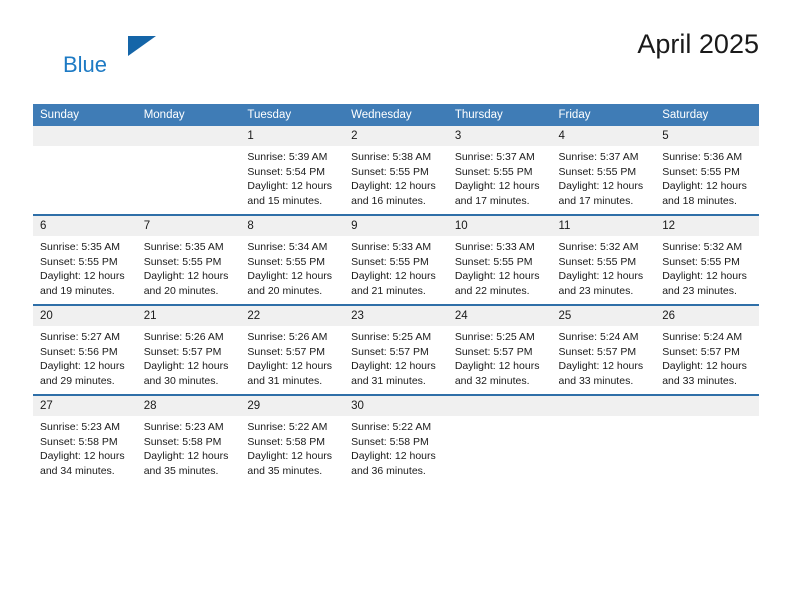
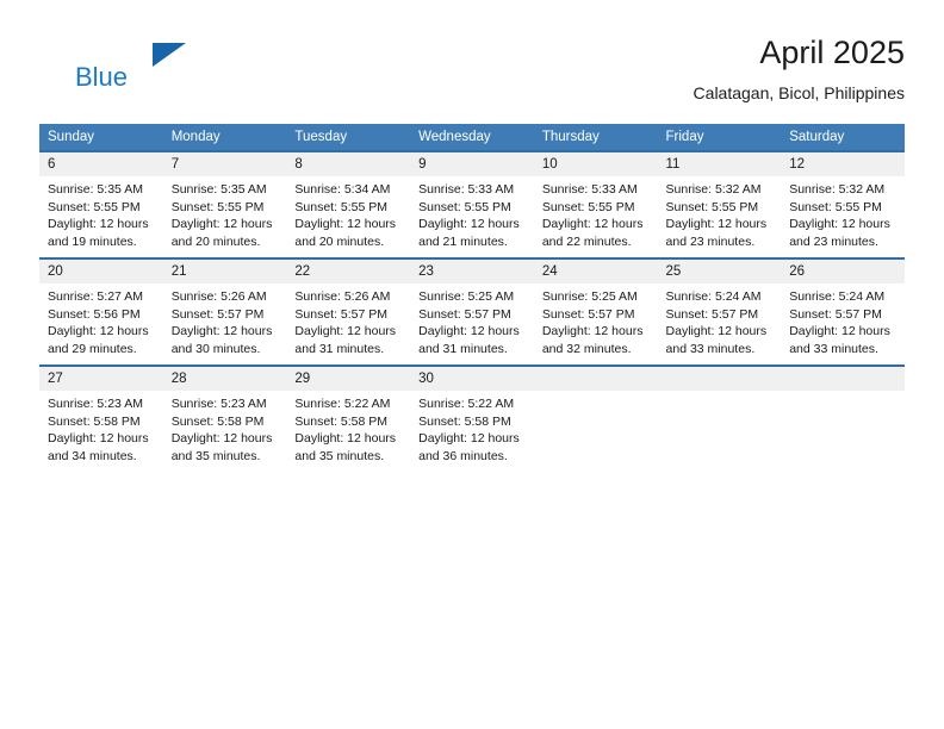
  Blue
  April 2025
+ Calatagan, Bicol, Philippines
  Sunday	Monday	Tuesday	Wednesday	Thursday	Friday	Saturday
- 		1Sunrise: 5:39 AMSunset: 5:54 PMDaylight: 12 hoursand 15 minutes.	2Sunrise: 5:38 AMSunset: 5:55 PMDaylight: 12 hoursand 16 minutes.	3Sunrise: 5:37 AMSunset: 5:55 PMDaylight: 12 hoursand 17 minutes.	4Sunrise: 5:37 AMSunset: 5:55 PMDaylight: 12 hoursand 17 minutes.	5Sunrise: 5:36 AMSunset: 5:55 PMDaylight: 12 hoursand 18 minutes.
  6Sunrise: 5:35 AMSunset: 5:55 PMDaylight: 12 hoursand 19 minutes.	7Sunrise: 5:35 AMSunset: 5:55 PMDaylight: 12 hoursand 20 minutes.	8Sunrise: 5:34 AMSunset: 5:55 PMDaylight: 12 hoursand 20 minutes.	9Sunrise: 5:33 AMSunset: 5:55 PMDaylight: 12 hoursand 21 minutes.	10Sunrise: 5:33 AMSunset: 5:55 PMDaylight: 12 hoursand 22 minutes.	11Sunrise: 5:32 AMSunset: 5:55 PMDaylight: 12 hoursand 23 minutes.	12Sunrise: 5:32 AMSunset: 5:55 PMDaylight: 12 hoursand 23 minutes.
  20Sunrise: 5:27 AMSunset: 5:56 PMDaylight: 12 hoursand 29 minutes.	21Sunrise: 5:26 AMSunset: 5:57 PMDaylight: 12 hoursand 30 minutes.	22Sunrise: 5:26 AMSunset: 5:57 PMDaylight: 12 hoursand 31 minutes.	23Sunrise: 5:25 AMSunset: 5:57 PMDaylight: 12 hoursand 31 minutes.	24Sunrise: 5:25 AMSunset: 5:57 PMDaylight: 12 hoursand 32 minutes.	25Sunrise: 5:24 AMSunset: 5:57 PMDaylight: 12 hoursand 33 minutes.	26Sunrise: 5:24 AMSunset: 5:57 PMDaylight: 12 hoursand 33 minutes.
  27Sunrise: 5:23 AMSunset: 5:58 PMDaylight: 12 hoursand 34 minutes.	28Sunrise: 5:23 AMSunset: 5:58 PMDaylight: 12 hoursand 35 minutes.	29Sunrise: 5:22 AMSunset: 5:58 PMDaylight: 12 hoursand 35 minutes.	30Sunrise: 5:22 AMSunset: 5:58 PMDaylight: 12 hoursand 36 minutes.
